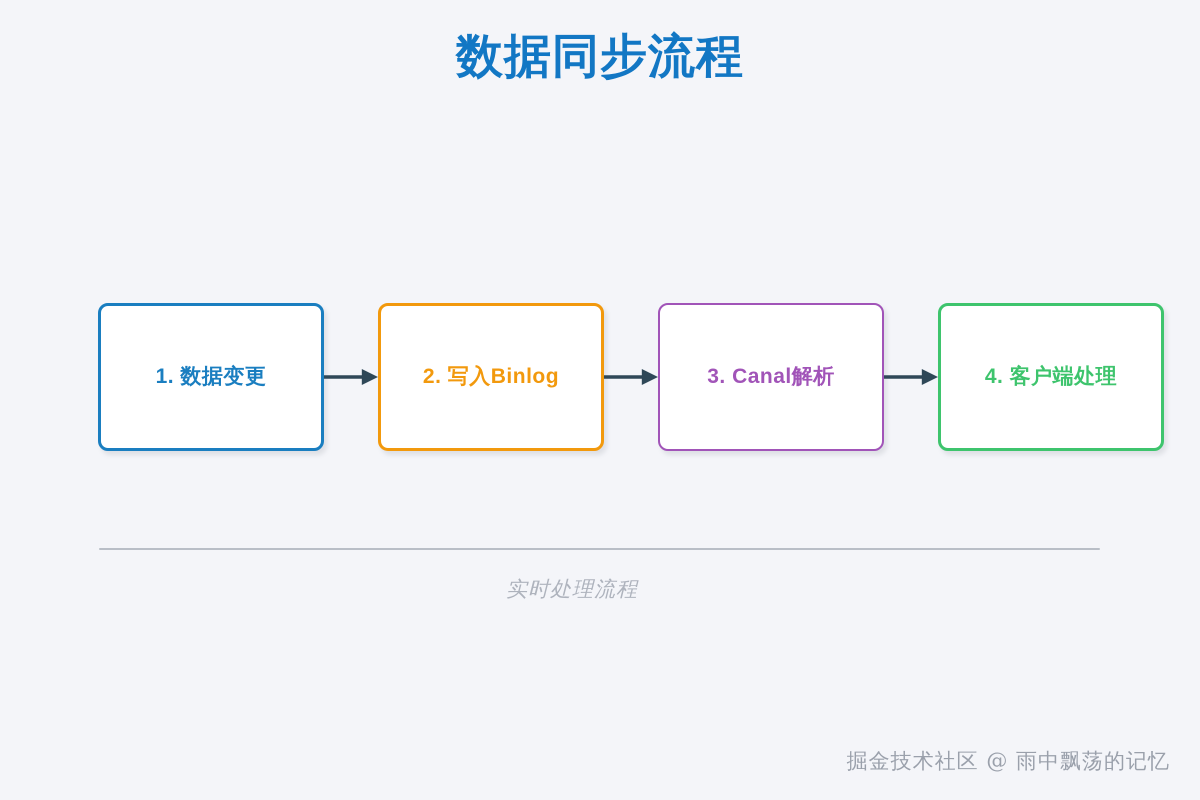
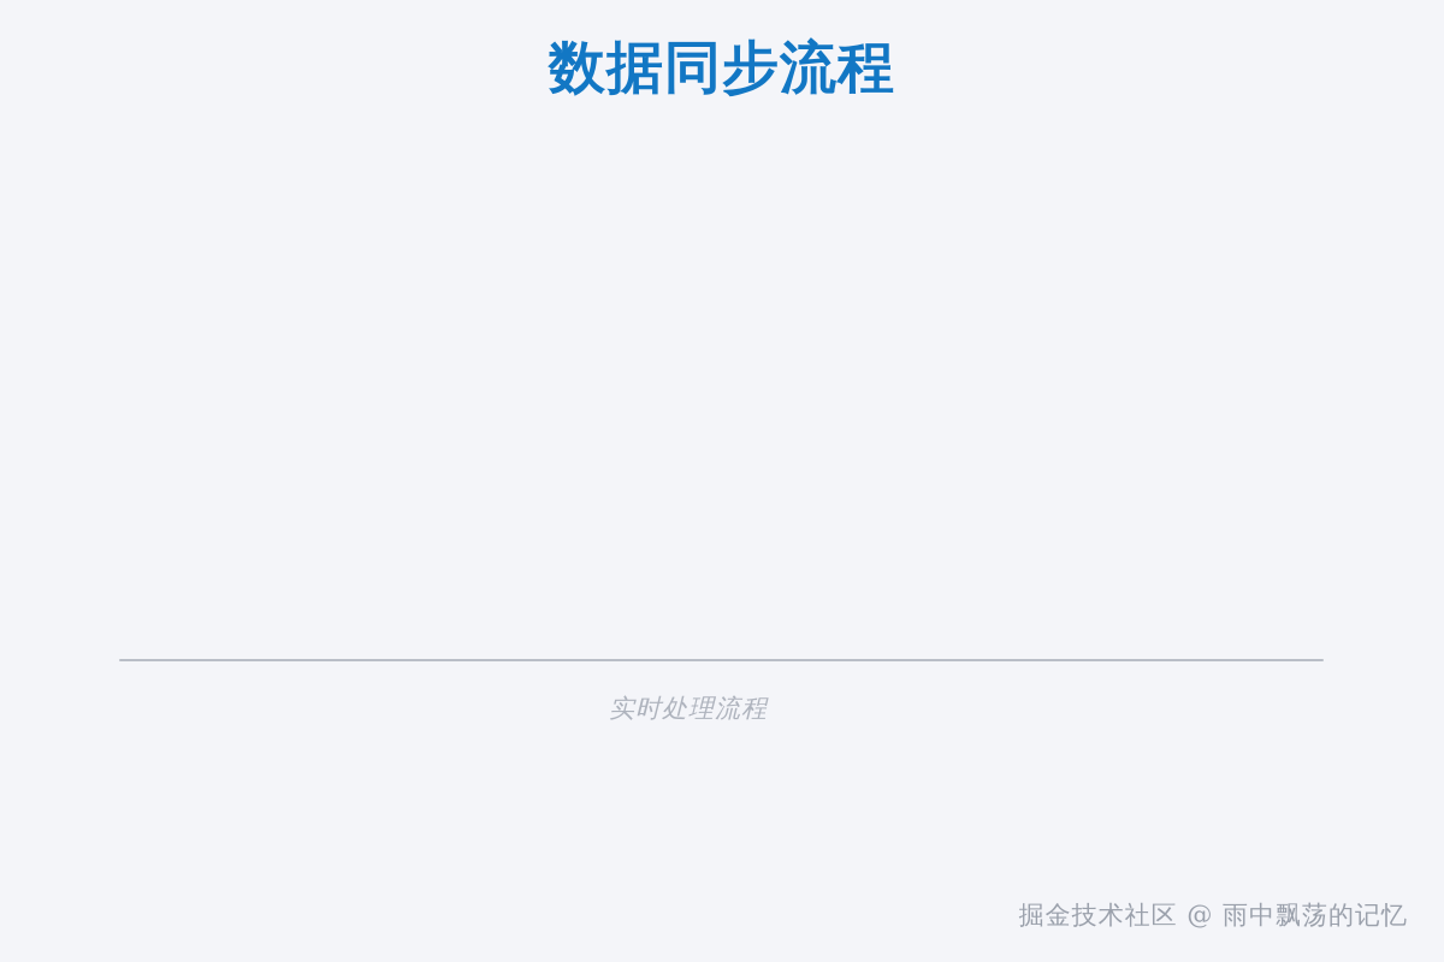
  数据同步流程
- 1. 数据变更
- 2. 写入Binlog
- 3. Canal解析
- 4. 客户端处理
  实时处理流程
  掘金技术社区 @ 雨中飘荡的记忆
